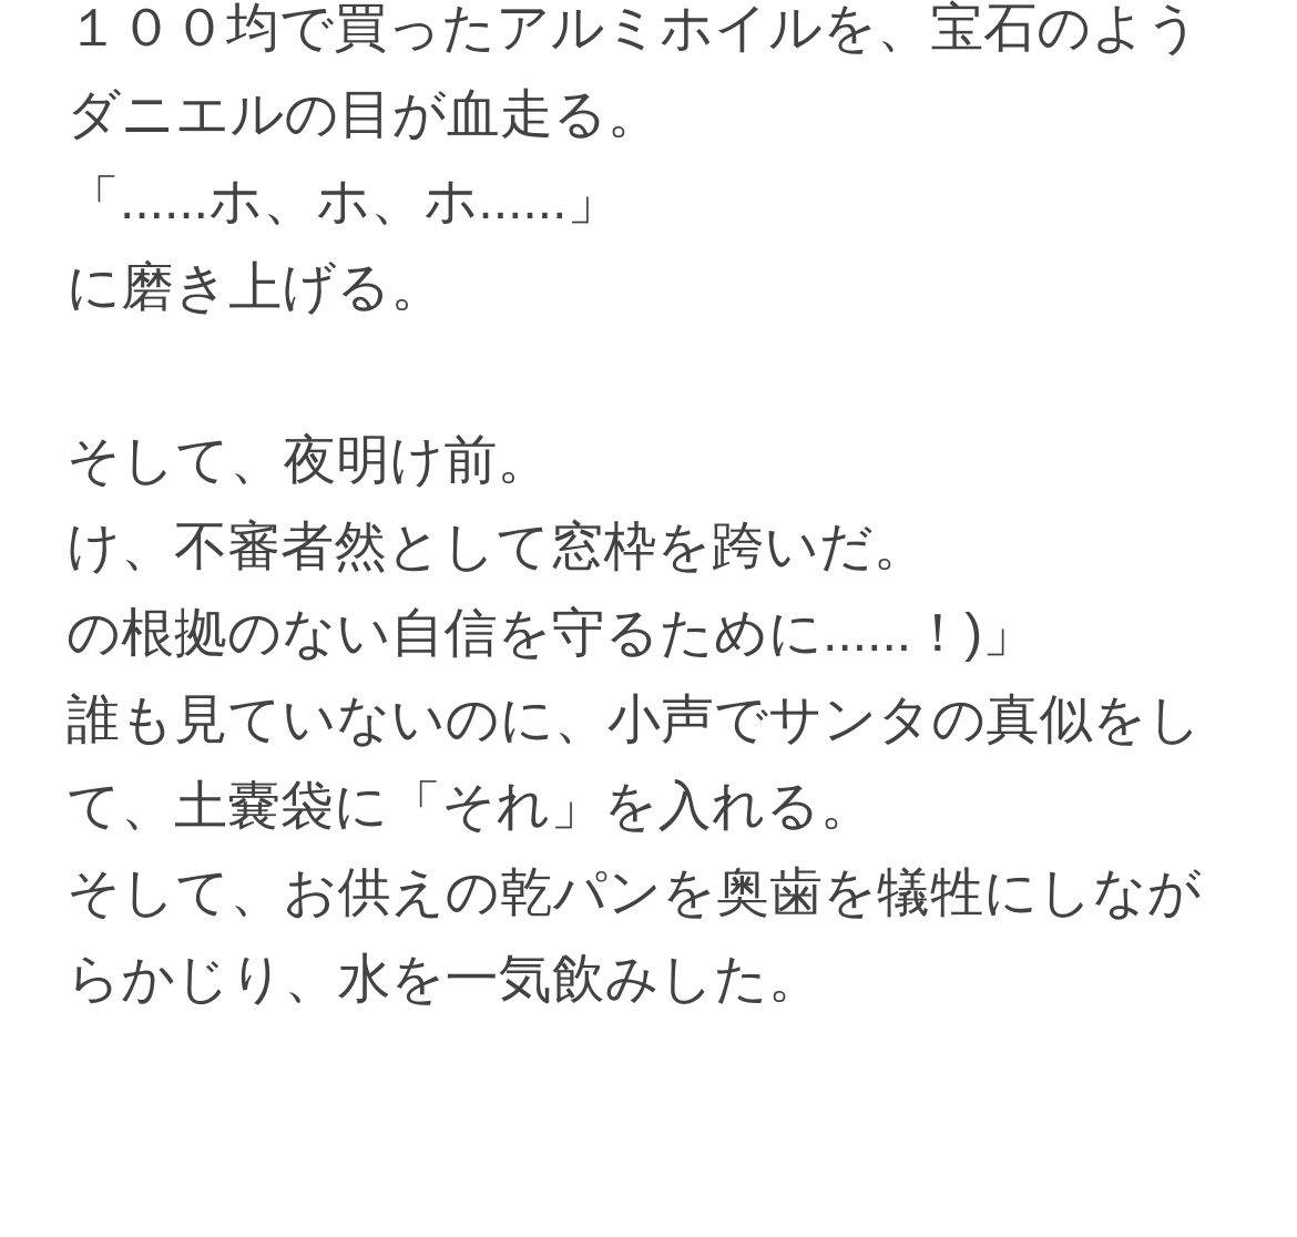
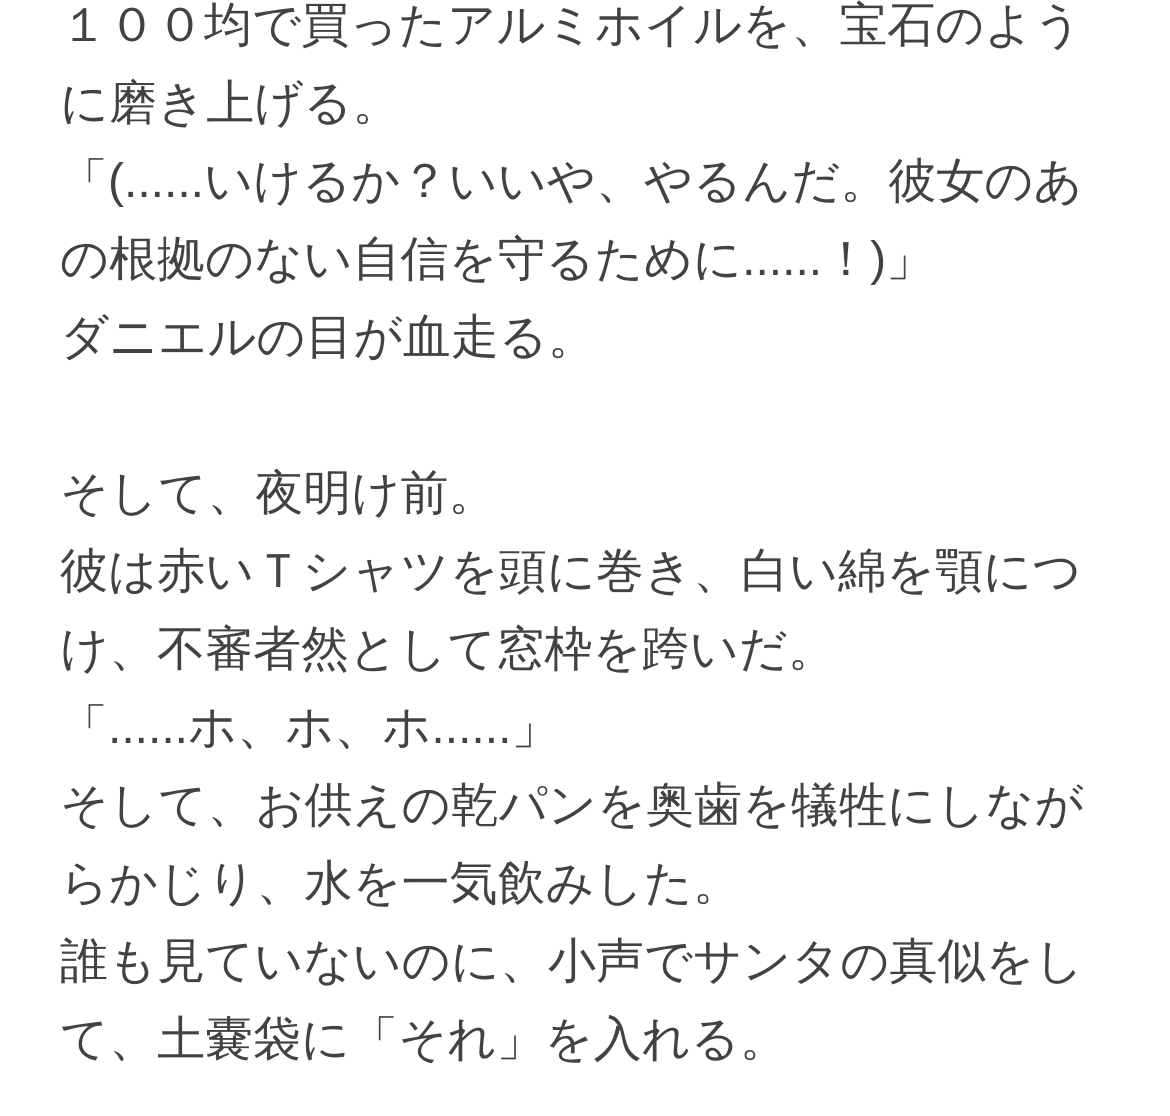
  １００均で買ったアルミホイルを、宝石のよう
- ダニエルの目が血走る。
+ に磨き上げる。
+ 「(......いけるか？いいや、やるんだ。彼女のあ
- 「......ホ、ホ、ホ......」
+ の根拠のない自信を守るために......！)」
- に磨き上げる。
+ ダニエルの目が血走る。
  そして、夜明け前。
+ 彼は赤いＴシャツを頭に巻き、白い綿を顎につ
  け、不審者然として窓枠を跨いだ。
- の根拠のない自信を守るために......！)」
+ 「......ホ、ホ、ホ......」
- 誰も見ていないのに、小声でサンタの真似をし
+ そして、お供えの乾パンを奥歯を犠牲にしなが
- て、土嚢袋に「それ」を入れる。
+ らかじり、水を一気飲みした。
- そして、お供えの乾パンを奥歯を犠牲にしなが
+ 誰も見ていないのに、小声でサンタの真似をし
- らかじり、水を一気飲みした。
+ て、土嚢袋に「それ」を入れる。
